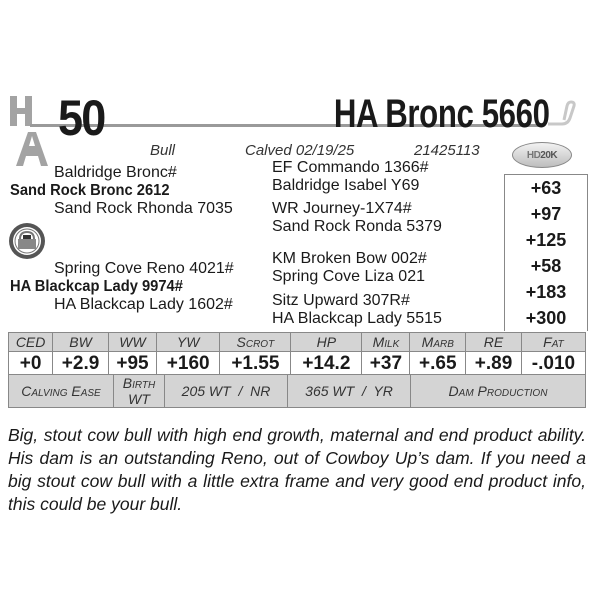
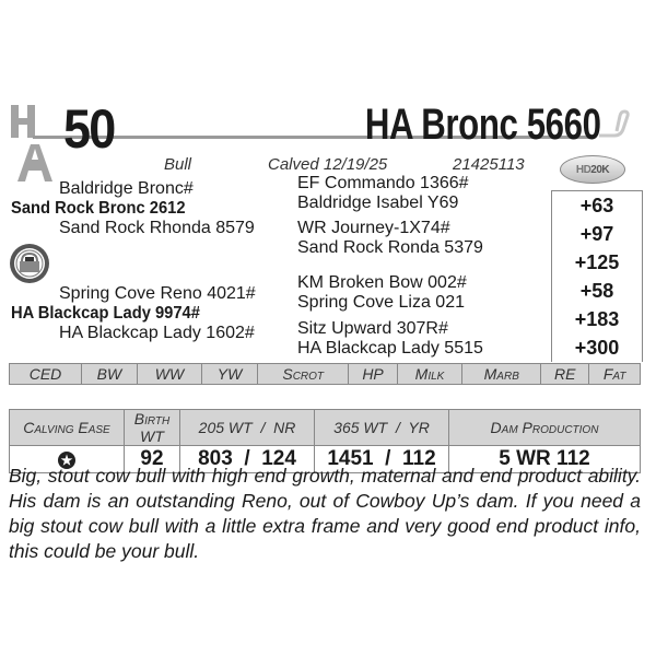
  50
  HA Bronc 5660
  Bull
- Calved 02/19/25
+ Calved 12/19/25
  21425113
  HD
  20K
  Baldridge Bronc#
  Sand Rock Bronc 2612
- Sand Rock Rhonda 7035
+ Sand Rock Rhonda 8579
  Spring Cove Reno 4021#
  HA Blackcap Lady 9974#
  HA Blackcap Lady 1602#
  EF Commando 1366#
  Baldridge Isabel Y69
  WR Journey-1X74#
  Sand Rock Ronda 5379
  KM Broken Bow 002#
  Spring Cove Liza 021
  Sitz Upward 307R#
  HA Blackcap Lady 5515
  +63
  +97
  +125
  +58
  +183
  +300
  CED	BW	WW	YW	Scrot	HP	Milk	Marb	RE	Fat
- +0	+2.9	+95	+160	+1.55	+14.2	+37	+.65	+.89	-.010
  Calving Ease	Birth WT	205 WT / NR	365 WT / YR	Dam Production
+ ★	92	803 / 124	1451 / 112	5 WR 112
  Big, stout cow bull with high end growth, maternal and end product ability. His dam is an outstanding Reno, out of Cowboy Up’s dam. If you need a big stout cow bull with a little extra frame and very good end product info, this could be your bull.
